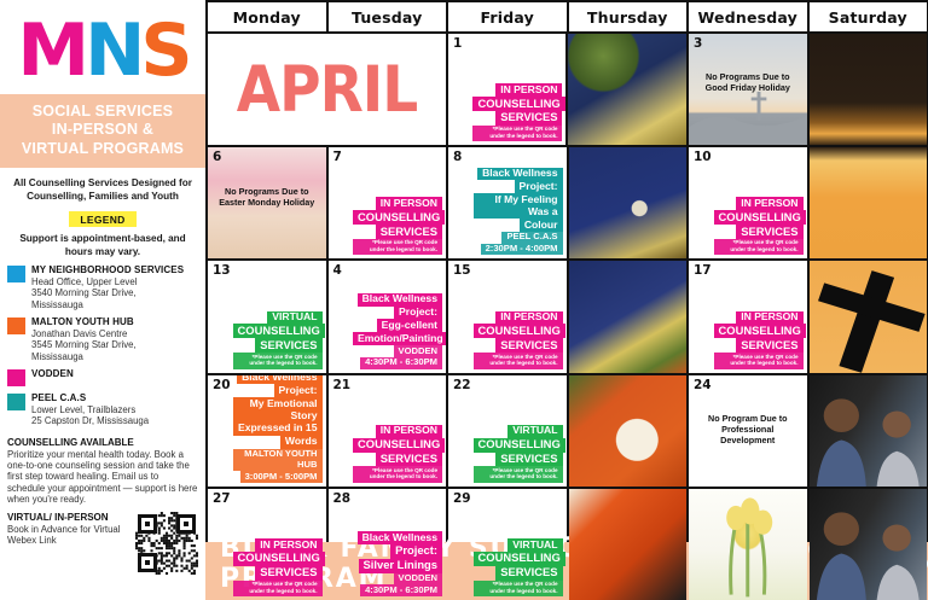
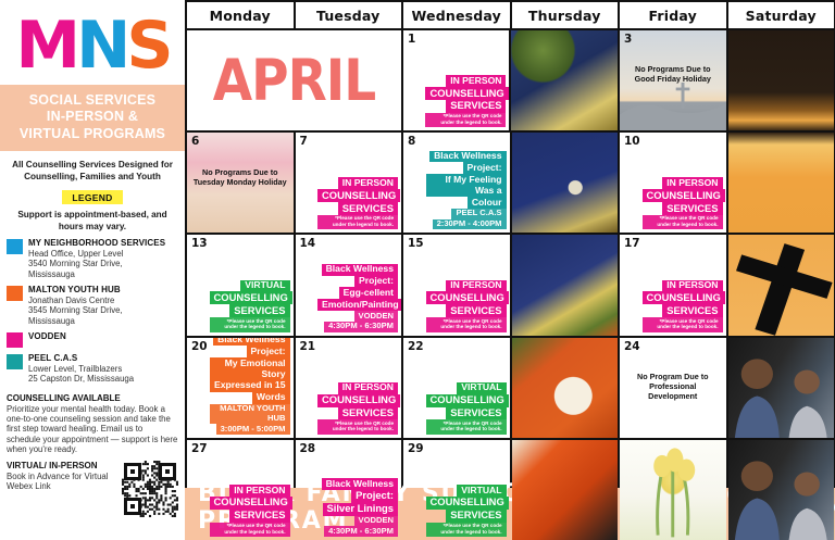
  M
  N
  S
  SOCIAL SERVICES
  IN-PERSON &
  VIRTUAL PROGRAMS
  All Counselling Services Designed for Counselling, Families and Youth
  LEGEND
  Support is appointment-based, and hours may vary.
  MY NEIGHBORHOOD SERVICES
  Head Office, Upper Level
  3540 Morning Star Drive,
  Mississauga
  MALTON YOUTH HUB
  Jonathan Davis Centre
  3545 Morning Star Drive,
  Mississauga
  VODDEN
  PEEL C.A.S
  Lower Level, Trailblazers
  25 Capston Dr, Mississauga
  COUNSELLING AVAILABLE
  Prioritize your mental health today. Book a one-to-one counseling session and take the first step toward healing. Email us to schedule your appointment — support is here when you're ready.
  VIRTUAL/ IN-PERSON
  Book in Advance for Virtual Webex Link
  Monday
  Tuesday
- Friday
+ Wednesday
  Thursday
- Wednesday
+ Friday
  Saturday
  APRIL
  1
  IN PERSON
  COUNSELLING
  SERVICES
  3
  No Programs Due to Good Friday Holiday
  6
- No Programs Due to Easter Monday Holiday
+ No Programs Due to Tuesday Monday Holiday
  7
  IN PERSON
  COUNSELLING
  SERVICES
  8
  Black Wellness
  Project:
  If My Feeling Was a
  Colour
  PEEL C.A.S
  2:30PM - 4:00PM
  10
  IN PERSON
  COUNSELLING
  SERVICES
  13
  VIRTUAL
  COUNSELLING
  SERVICES
- 4
+ 14
  Black Wellness
  Project:
  Egg-cellent
  Emotion/Painting
  VODDEN
  4:30PM - 6:30PM
  15
  IN PERSON
  COUNSELLING
  SERVICES
  17
  IN PERSON
  COUNSELLING
  SERVICES
  20
  Black Wellness
  Project:
  My Emotional Story
  Expressed in 15
  Words
  MALTON YOUTH HUB
  3:00PM - 5:00PM
  21
  IN PERSON
  COUNSELLING
  SERVICES
  22
  VIRTUAL
  COUNSELLING
  SERVICES
  24
  No Program Due to Professional Development
  27
  IN PERSON
  COUNSELLING
  SERVICES
  28
  Black Wellness
  Project:
  Silver Linings
  VODDEN
  4:30PM - 6:30PM
  29
  VIRTUAL
  COUNSELLING
  SERVICES
